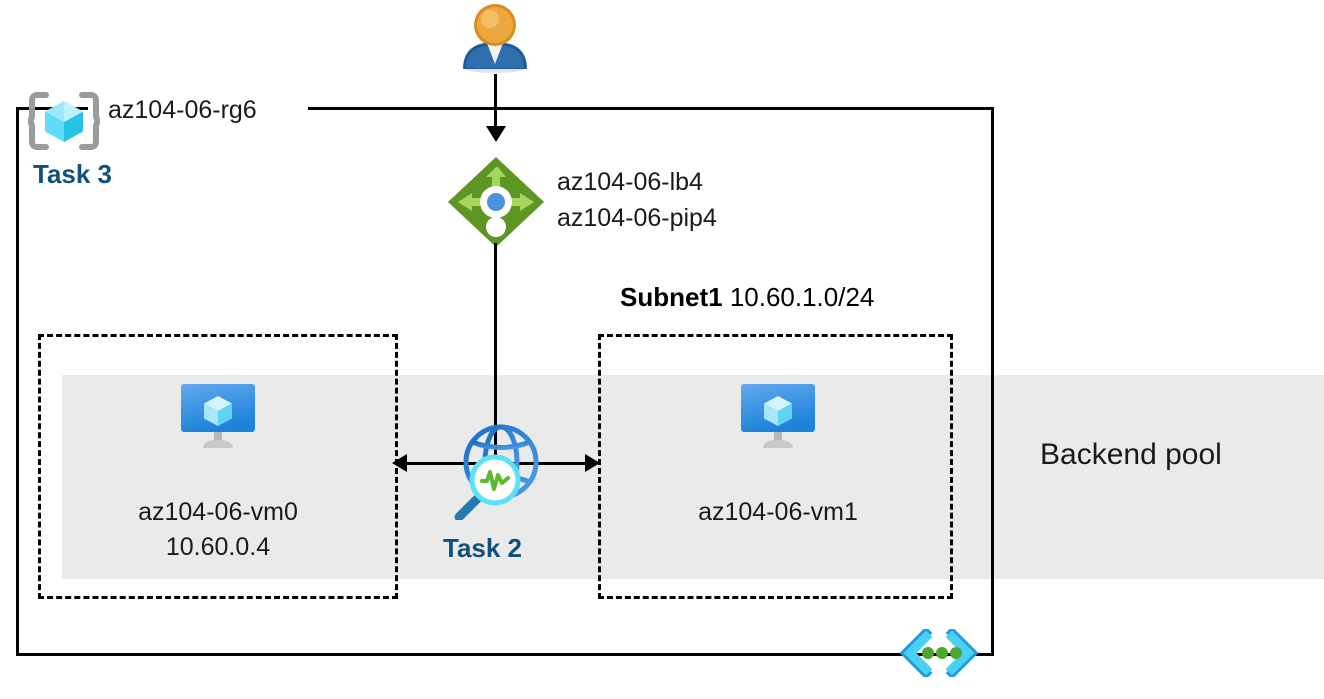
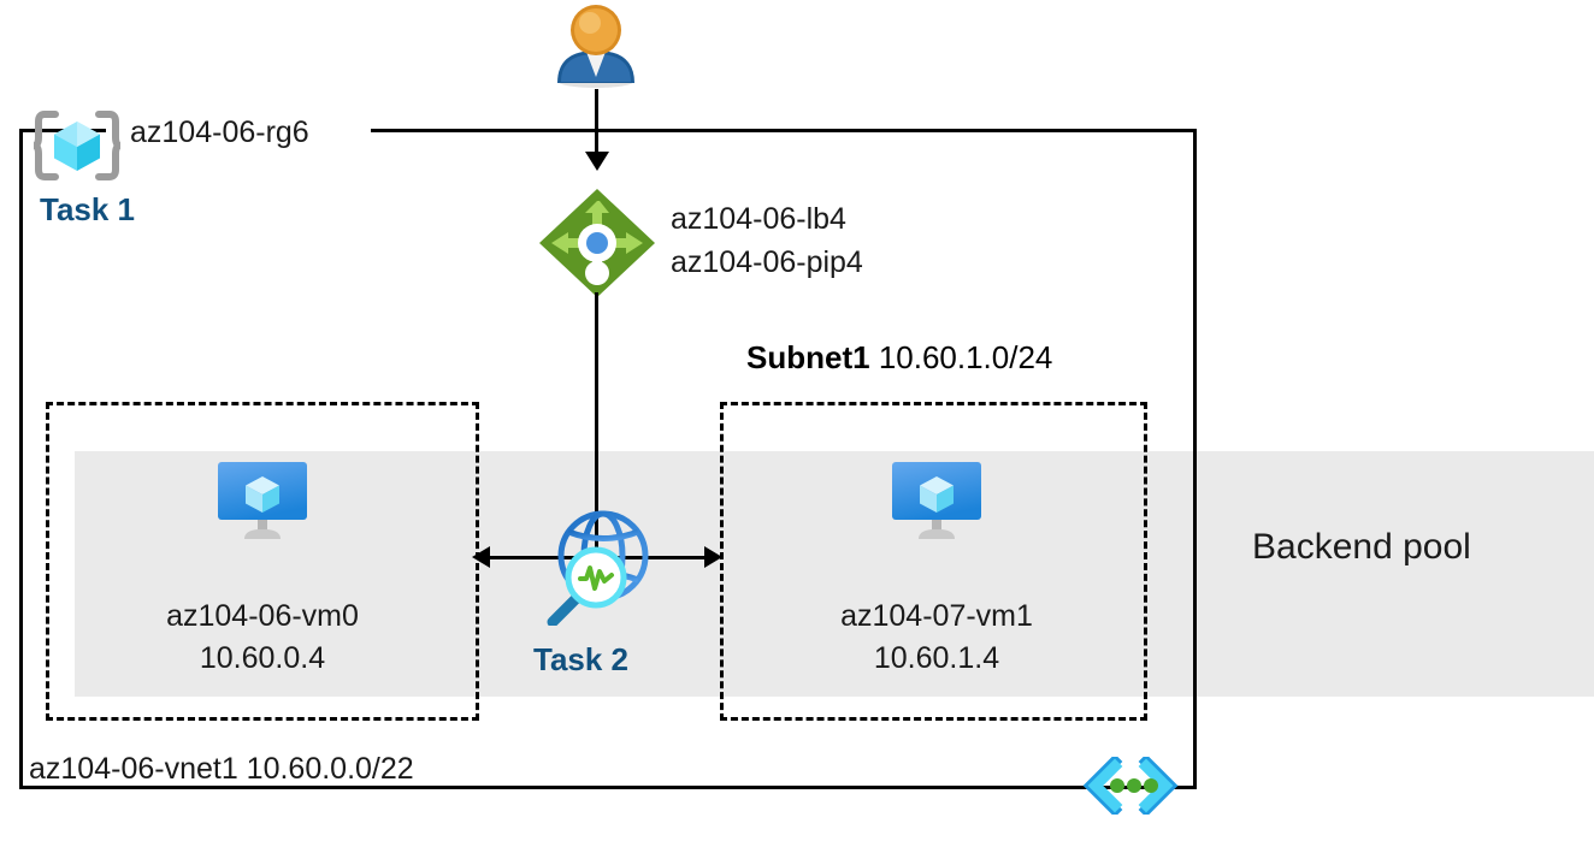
  Backend pool
  az104-06-rg6
- Task 3
+ Task 1
  az104-06-lb4
  az104-06-pip4
  az104-06-vm0
  10.60.0.4
  Subnet1 10.60.1.0/24
- az104-06-vm1
+ az104-07-vm1
+ 10.60.1.4
  Task 2
+ az104-06-vnet1 10.60.0.0/22
